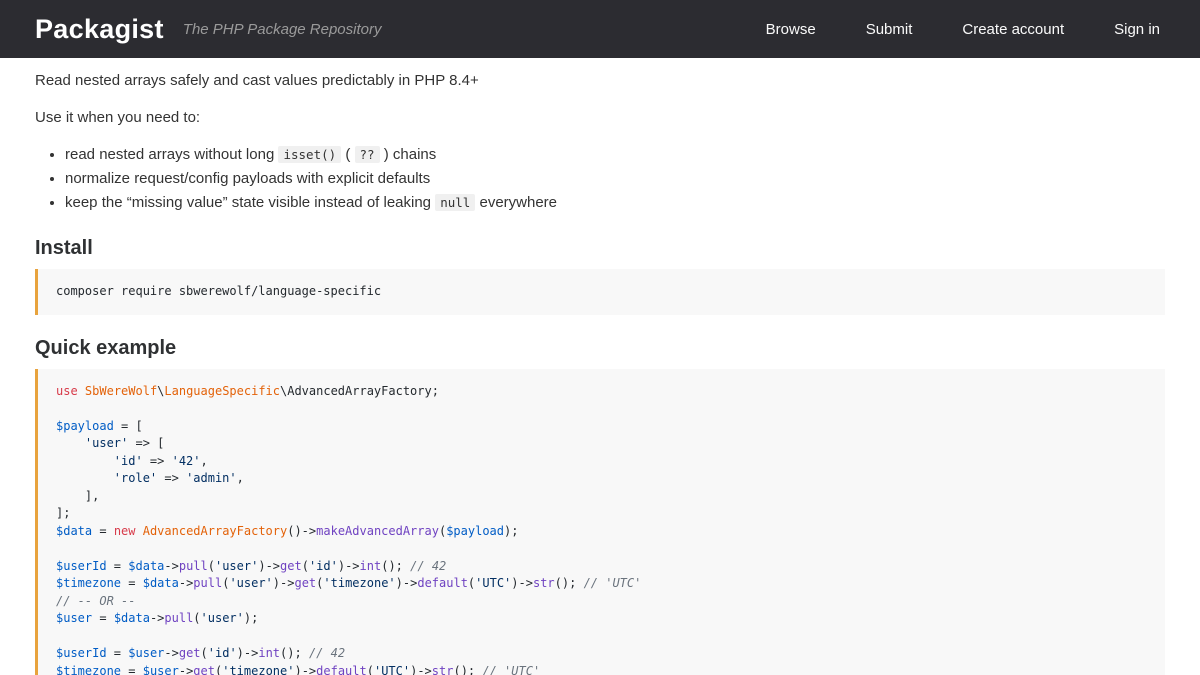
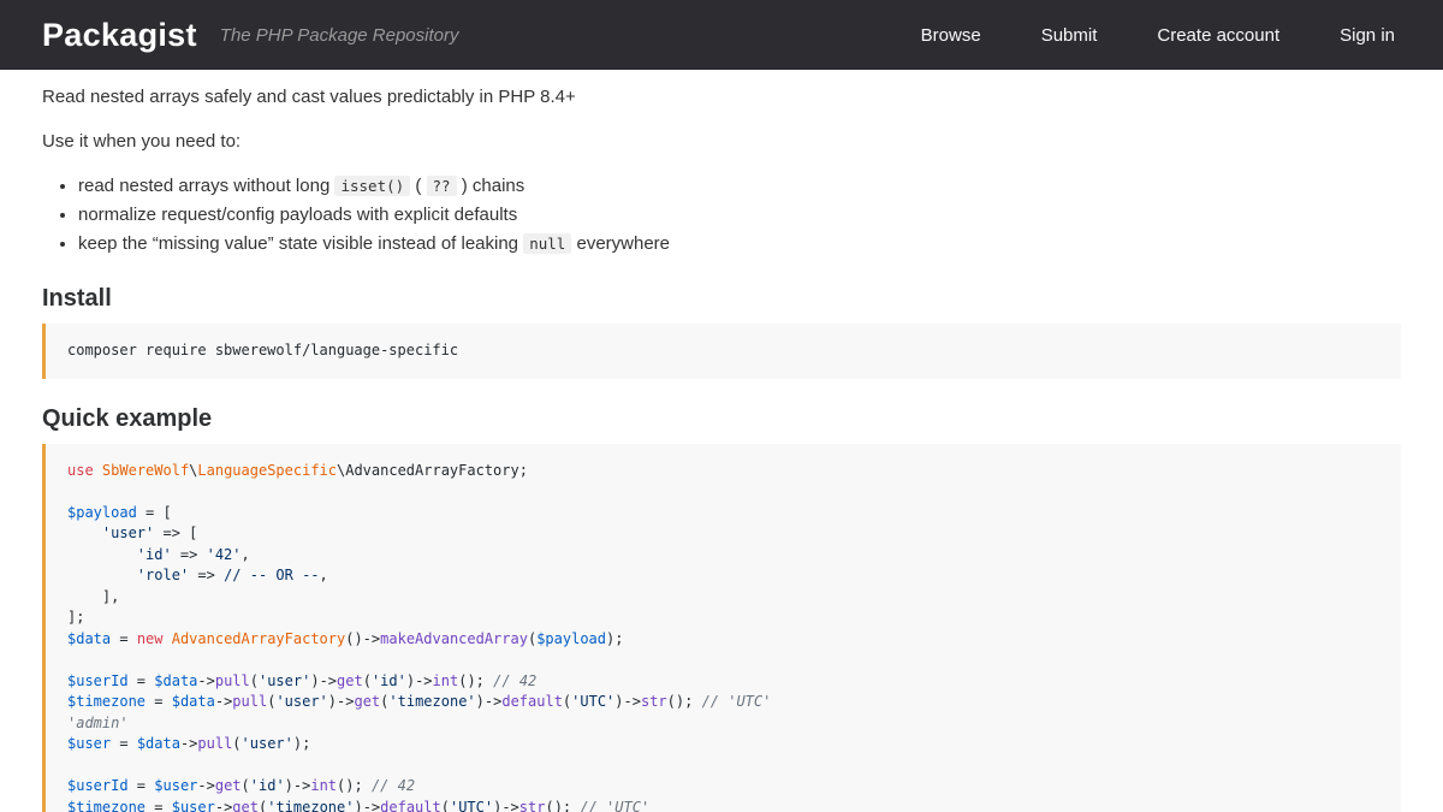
  Packagist
  The PHP Package Repository
  Browse
  Submit
  Create account
  Sign in
  Read nested arrays safely and cast values predictably in PHP 8.4+
  Use it when you need to:
  read nested arrays without long isset() ( ?? ) chains
  normalize request/config payloads with explicit defaults
  keep the “missing value” state visible instead of leaking null everywhere
  Install
  composer require sbwerewolf/language-specific
  Quick example
  use SbWereWolf\LanguageSpecific\AdvancedArrayFactory;
  $payload = [
  'user' => [
  'id' => '42',
- 'role' => 'admin',
+ 'role' => // -- OR --,
  ],
  ];
  $data = new AdvancedArrayFactory()->makeAdvancedArray($payload);
  $userId = $data->pull('user')->get('id')->int(); // 42
  $timezone = $data->pull('user')->get('timezone')->default('UTC')->str(); // 'UTC'
- // -- OR --
+ 'admin'
  $user = $data->pull('user');
  $userId = $user->get('id')->int(); // 42
  $timezone = $user->get('timezone')->default('UTC')->str(); // 'UTC'
